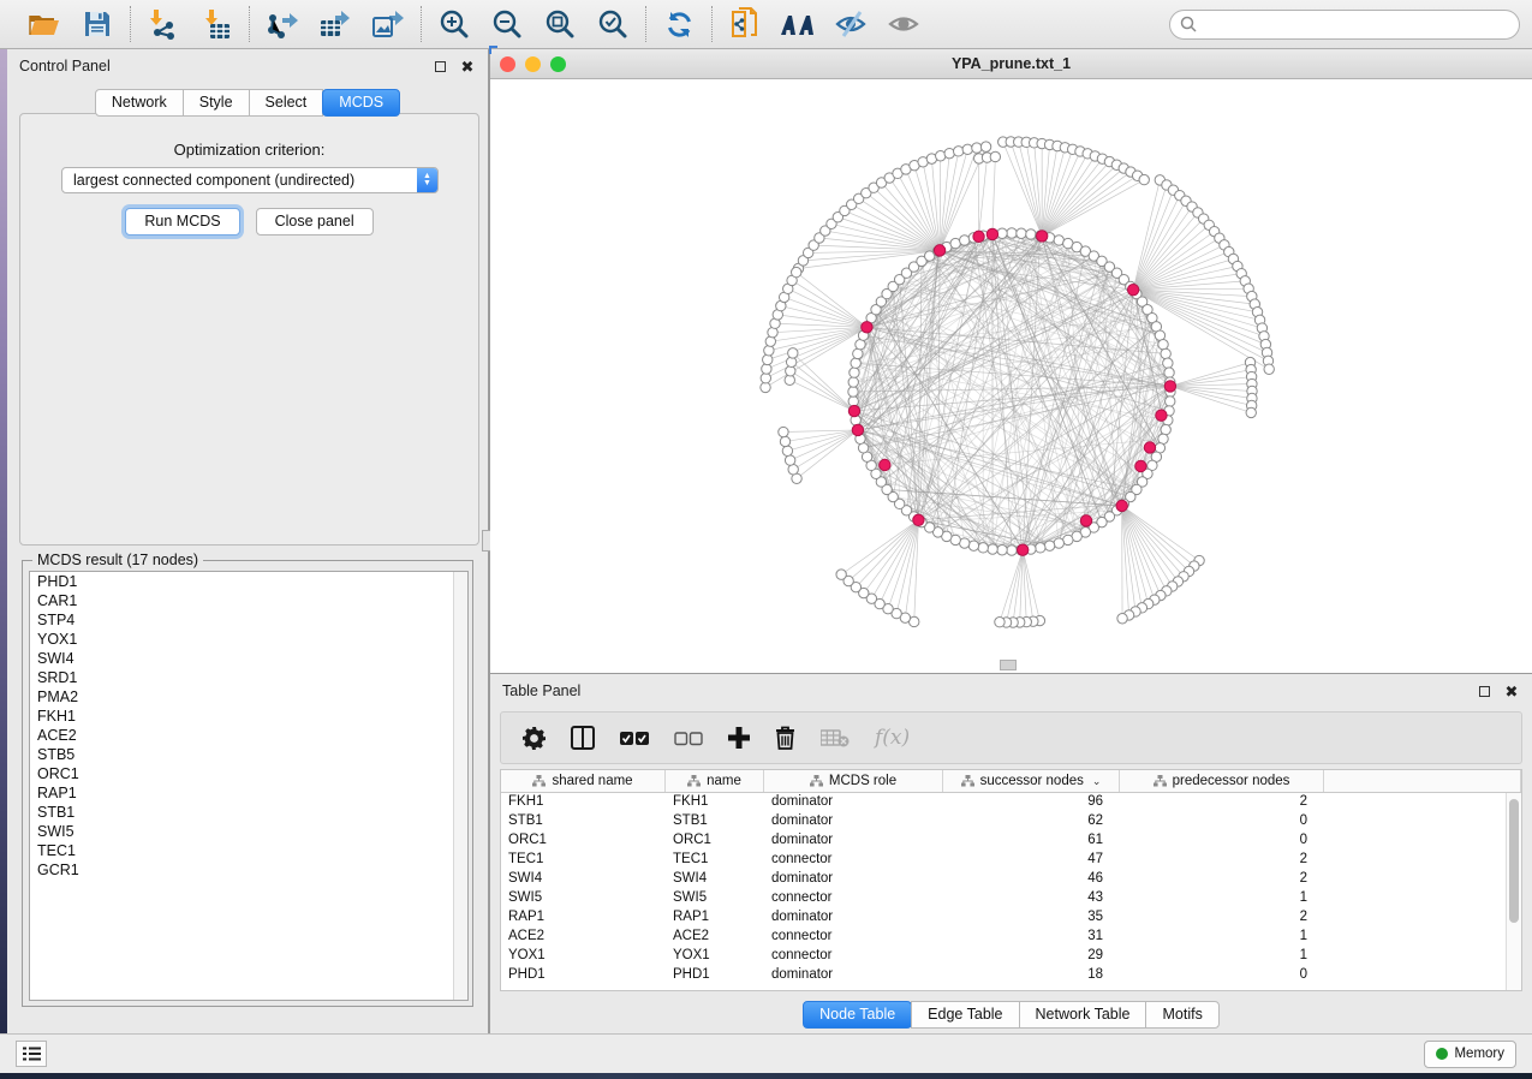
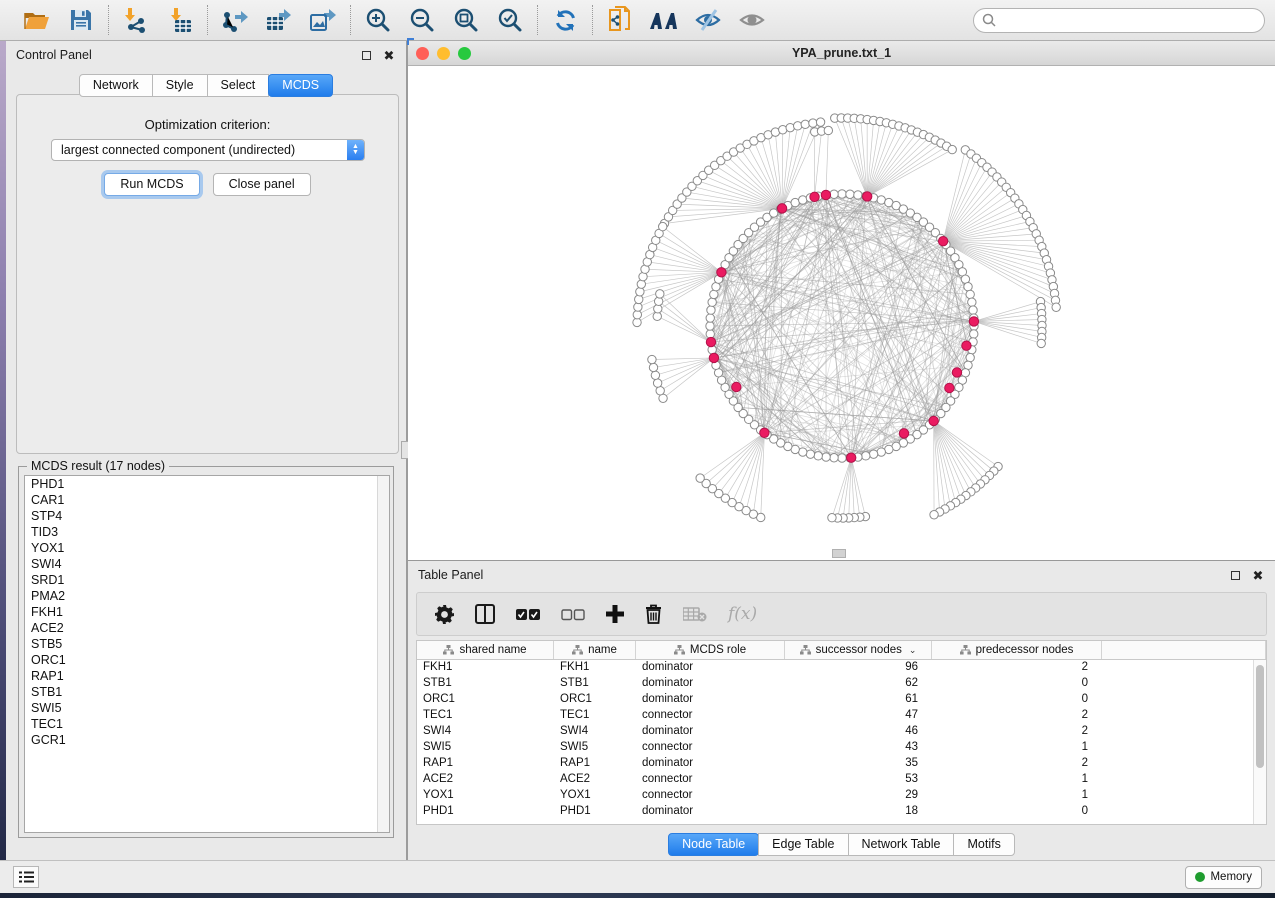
  Control Panel
  ✖
  Network
  Style
  Select
  MCDS
  Optimization criterion:
  largest connected component (undirected)
  Run MCDS
  Close panel
  MCDS result (17 nodes)
  PHD1
  CAR1
  STP4
+ TID3
  YOX1
  SWI4
  SRD1
  PMA2
  FKH1
  ACE2
  STB5
  ORC1
  RAP1
  STB1
  SWI5
  TEC1
  GCR1
  YPA_prune.txt_1
  Table Panel
  ✖
  f(x)
  shared name
  name
  MCDS role
  successor nodes
  ⌄
  predecessor nodes
  FKH1
  FKH1
  dominator
  96
  2
  STB1
  STB1
  dominator
  62
  0
  ORC1
  ORC1
  dominator
  61
  0
  TEC1
  TEC1
  connector
  47
  2
  SWI4
  SWI4
  dominator
  46
  2
  SWI5
  SWI5
  connector
  43
  1
  RAP1
  RAP1
  dominator
  35
  2
  ACE2
  ACE2
  connector
- 31
+ 53
  1
  YOX1
  YOX1
  connector
  29
  1
  PHD1
  PHD1
  dominator
  18
  0
  Node Table
  Edge Table
  Network Table
  Motifs
  Memory
